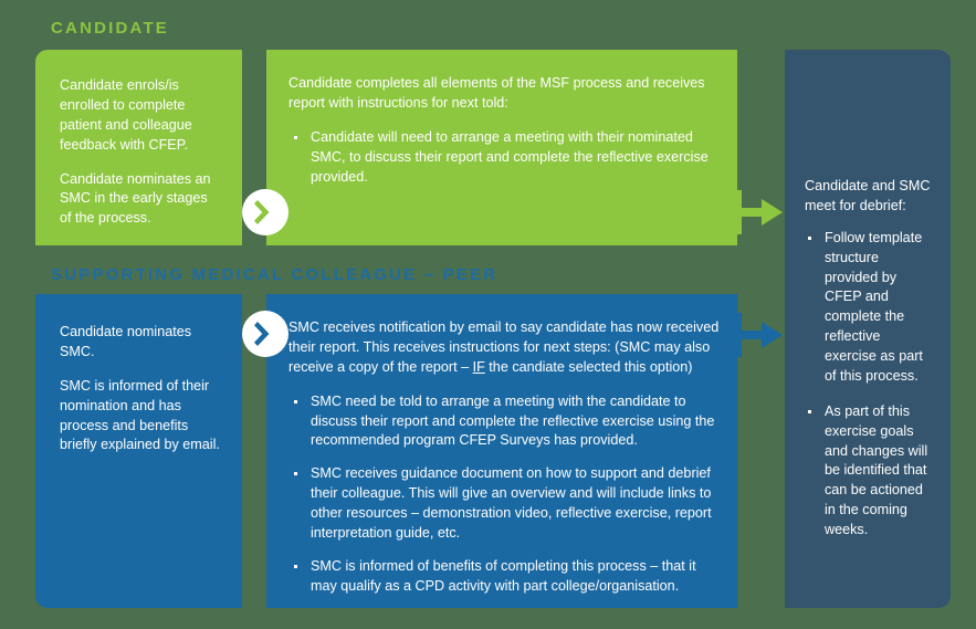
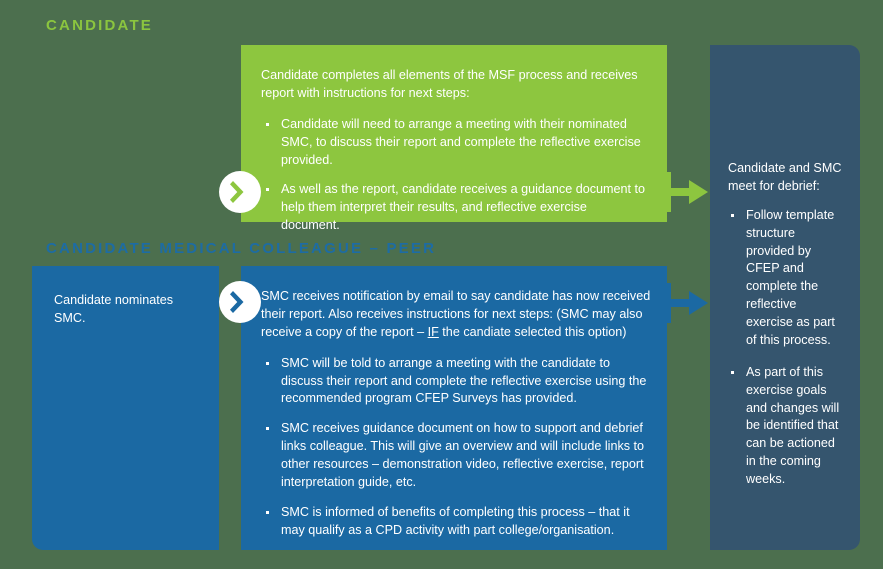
  CANDIDATE
- SUPPORTING MEDICAL COLLEAGUE – PEER
+ CANDIDATE MEDICAL COLLEAGUE – PEER
- Candidate enrols/is enrolled to complete patient and colleague feedback with CFEP.
- Candidate nominates an SMC in the early stages of the process.
- Candidate completes all elements of the MSF process and receives report with instructions for next told:
+ Candidate completes all elements of the MSF process and receives report with instructions for next steps:
  Candidate will need to arrange a meeting with their nominated SMC, to discuss their report and complete the reflective exercise provided.
+ As well as the report, candidate receives a guidance document to help them interpret their results, and reflective exercise document.
  Candidate nominates SMC.
- SMC is informed of their nomination and has process and benefits briefly explained by email.
- SMC receives notification by email to say candidate has now received their report. This receives instructions for next steps: (SMC may also receive a copy of the report – IF the candiate selected this option)
+ SMC receives notification by email to say candidate has now received their report. Also receives instructions for next steps: (SMC may also receive a copy of the report – IF the candiate selected this option)
- SMC need be told to arrange a meeting with the candidate to discuss their report and complete the reflective exercise using the recommended program CFEP Surveys has provided.
+ SMC will be told to arrange a meeting with the candidate to discuss their report and complete the reflective exercise using the recommended program CFEP Surveys has provided.
- SMC receives guidance document on how to support and debrief their colleague. This will give an overview and will include links to other resources – demonstration video, reflective exercise, report interpretation guide, etc.
+ SMC receives guidance document on how to support and debrief links colleague. This will give an overview and will include links to other resources – demonstration video, reflective exercise, report interpretation guide, etc.
  SMC is informed of benefits of completing this process – that it may qualify as a CPD activity with part college/organisation.
  Candidate and SMC meet for debrief:
  Follow template structure provided by CFEP and complete the reflective exercise as part of this process.
  As part of this exercise goals and changes will be identified that can be actioned in the coming weeks.
